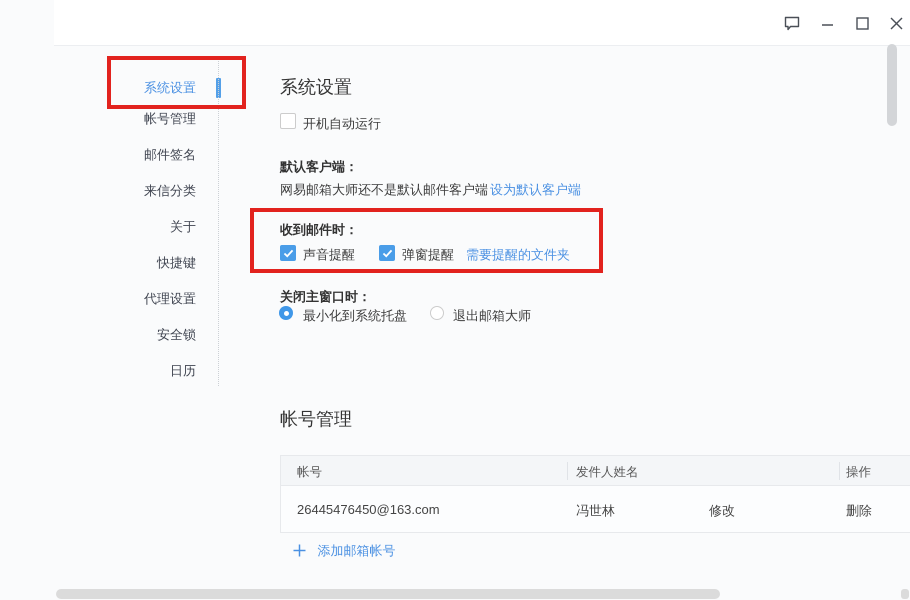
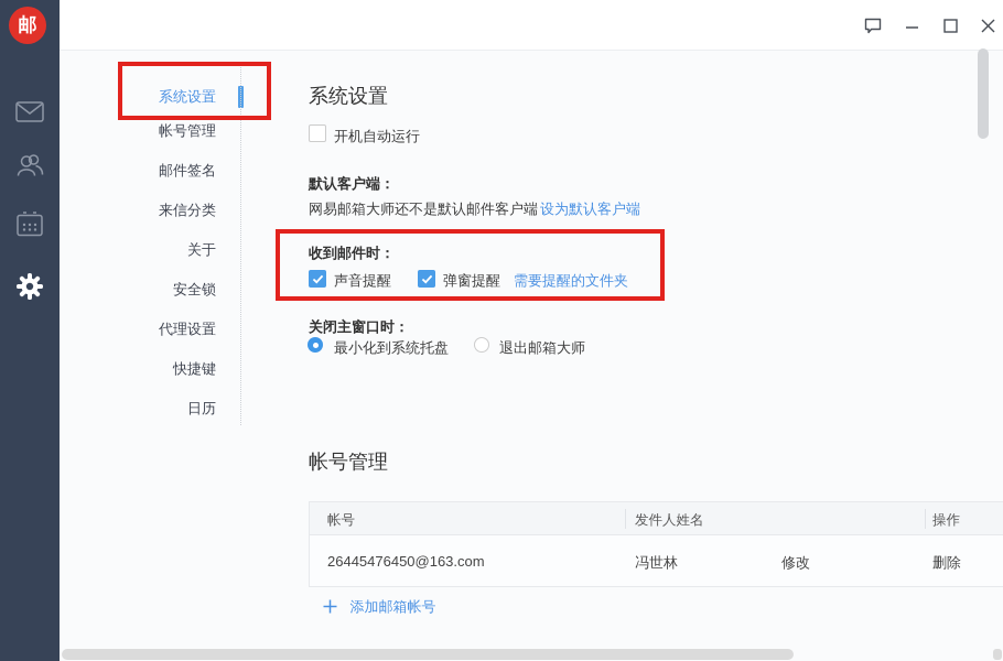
+ 邮
  系统设置
  帐号管理
  邮件签名
  来信分类
  关于
- 快捷键
+ 安全锁
  代理设置
- 安全锁
+ 快捷键
  日历
  系统设置
  开机自动运行
  默认客户端：
  网易邮箱大师还不是默认邮件客户端
  设为默认客户端
  收到邮件时：
  声音提醒
  弹窗提醒
  需要提醒的文件夹
  关闭主窗口时：
  最小化到系统托盘
  退出邮箱大师
  帐号管理
  帐号
  发件人姓名
  操作
  26445476450@163.com
  冯世林
  修改
  删除
  添加邮箱帐号
